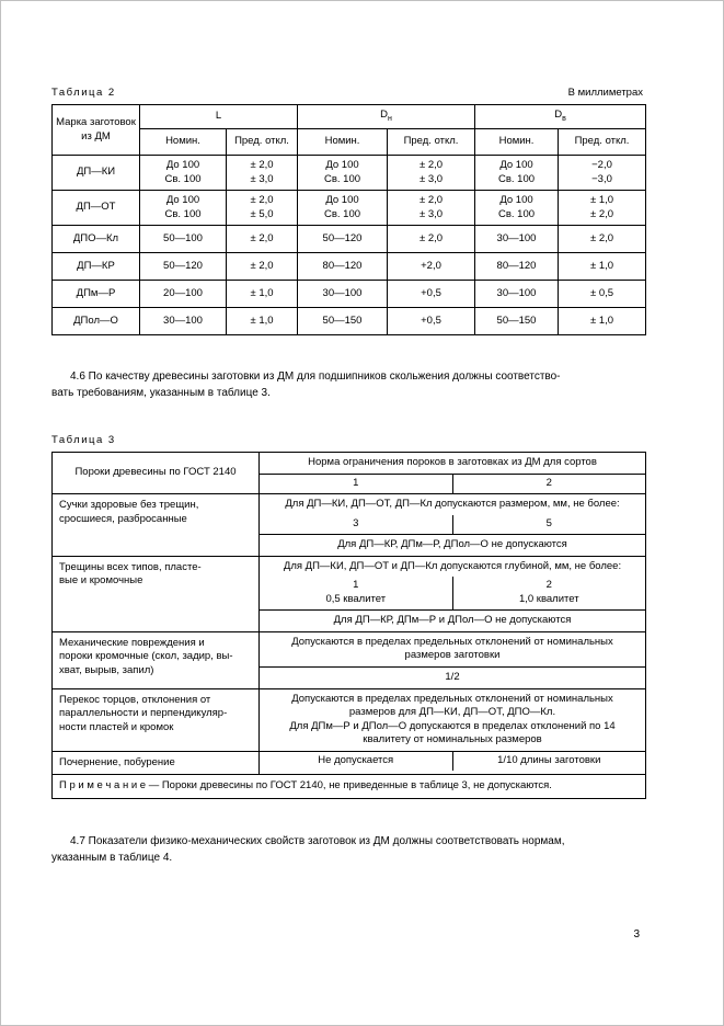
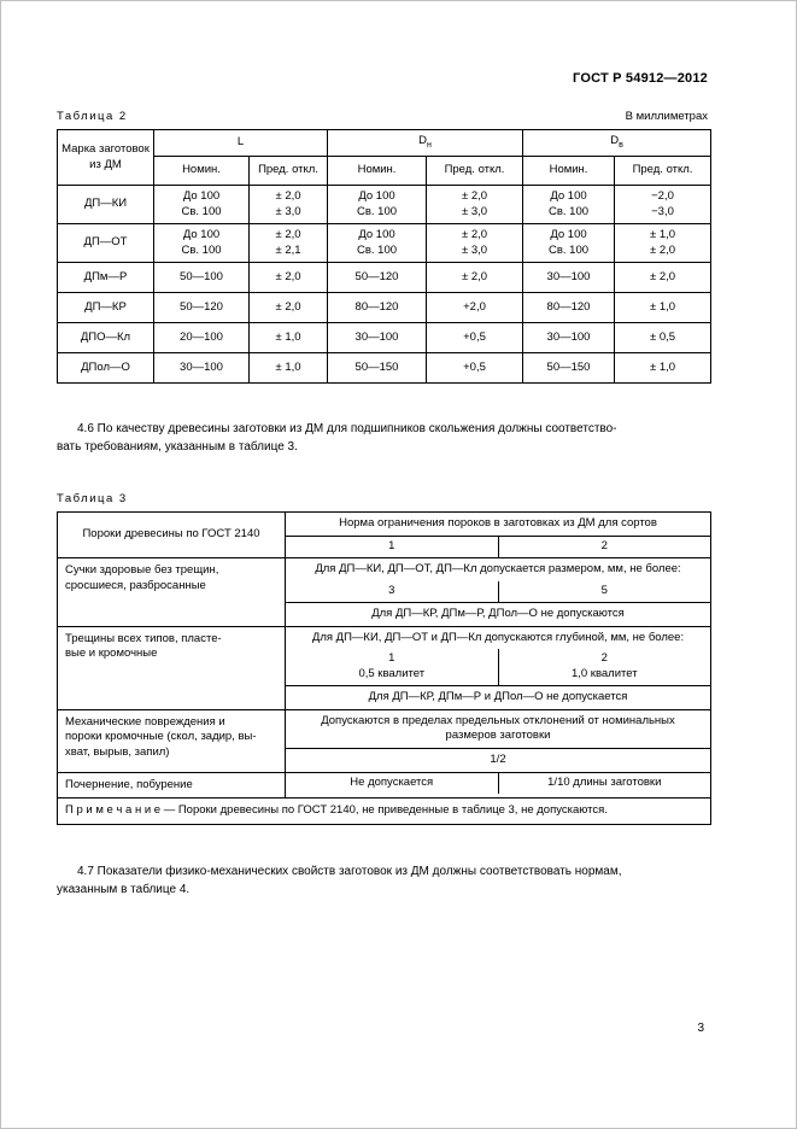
+ ГОСТ Р 54912—2012
  Таблица 2
  В миллиметрах
  Марка заготовок из ДМ	L	D	D
  Номин.	Пред. откл.	Номин.	Пред. откл.	Номин.	Пред. откл.
  ДП—КИ	До 100 Св. 100	± 2,0 ± 3,0	До 100 Св. 100	± 2,0 ± 3,0	До 100 Св. 100	−2,0 −3,0
- ДП—ОТ	До 100 Св. 100	± 2,0 ± 5,0	До 100 Св. 100	± 2,0 ± 3,0	До 100 Св. 100	± 1,0 ± 2,0
+ ДП—ОТ	До 100 Св. 100	± 2,0 ± 2,1	До 100 Св. 100	± 2,0 ± 3,0	До 100 Св. 100	± 1,0 ± 2,0
- ДПО—Кл	50—100	± 2,0	50—120	± 2,0	30—100	± 2,0
+ ДПм—Р	50—100	± 2,0	50—120	± 2,0	30—100	± 2,0
  ДП—КР	50—120	± 2,0	80—120	+2,0	80—120	± 1,0
- ДПм—Р	20—100	± 1,0	30—100	+0,5	30—100	± 0,5
+ ДПО—Кл	20—100	± 1,0	30—100	+0,5	30—100	± 0,5
  ДПол—О	30—100	± 1,0	50—150	+0,5	50—150	± 1,0
  4.6 По качеству древесины заготовки из ДМ для подшипников скольжения должны соответство-
  вать требованиям, указанным в таблице 3.
  Таблица 3
  Пороки древесины по ГОСТ 2140	Норма ограничения пороков в заготовках из ДМ для сортов 1 2
- Сучки здоровые без трещин, сросшиеся, разбросанные	Для ДП—КИ, ДП—ОТ, ДП—Кл допускаются размером, мм, не более: 3 5 Для ДП—КР, ДПм—Р, ДПол—О не допускаются
+ Сучки здоровые без трещин, сросшиеся, разбросанные	Для ДП—КИ, ДП—ОТ, ДП—Кл допускается размером, мм, не более: 3 5 Для ДП—КР, ДПм—Р, ДПол—О не допускаются
- Трещины всех типов, пласте- вые и кромочные	Для ДП—КИ, ДП—ОТ и ДП—Кл допускаются глубиной, мм, не более: 1 0,5 квалитет 2 1,0 квалитет Для ДП—КР, ДПм—Р и ДПол—О не допускаются
+ Трещины всех типов, пласте- вые и кромочные	Для ДП—КИ, ДП—ОТ и ДП—Кл допускаются глубиной, мм, не более: 1 0,5 квалитет 2 1,0 квалитет Для ДП—КР, ДПм—Р и ДПол—О не допускается
  Механические повреждения и пороки кромочные (скол, задир, вы- хват, вырыв, запил)	Допускаются в пределах предельных отклонений от номинальных размеров заготовки 1/2
- Перекос торцов, отклонения от параллельности и перпендикуляр- ности пластей и кромок	Допускаются в пределах предельных отклонений от номинальных размеров для ДП—КИ, ДП—ОТ, ДПО—Кл. Для ДПм—Р и ДПол—О допускаются в пределах отклонений по 14 квалитету от номинальных размеров
  Почернение, побурение	Не допускается 1/10 длины заготовки
  П р и м е ч а н и е — Пороки древесины по ГОСТ 2140, не приведенные в таблице 3, не допускаются.
  4.7 Показатели физико-механических свойств заготовок из ДМ должны соответствовать нормам,
  указанным в таблице 4.
  3
